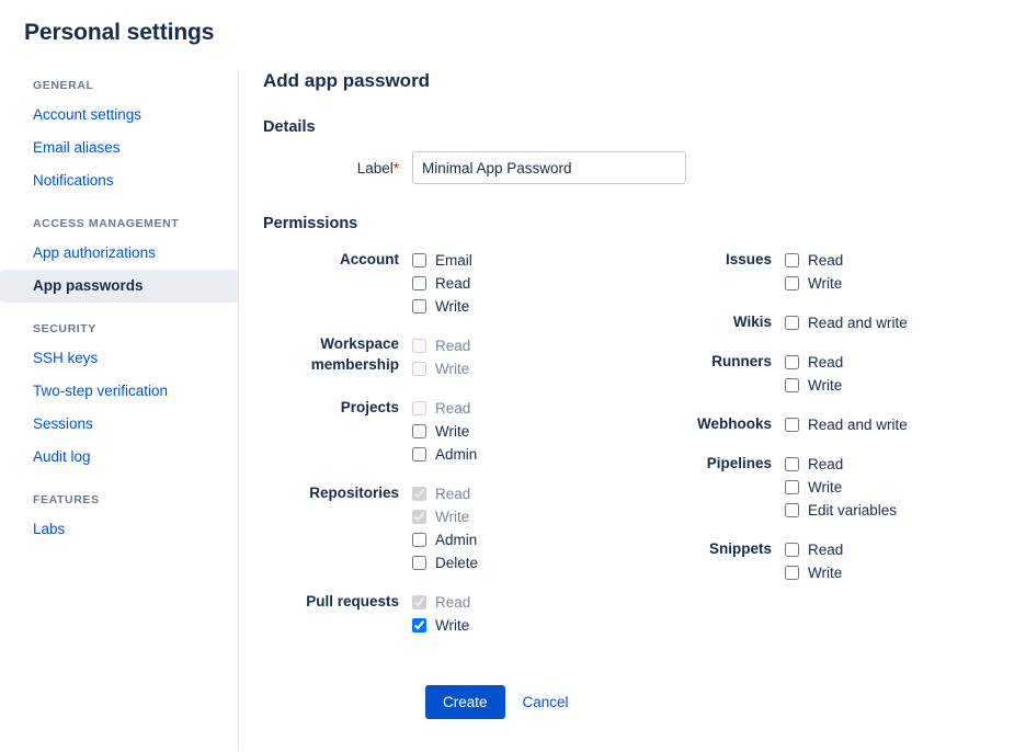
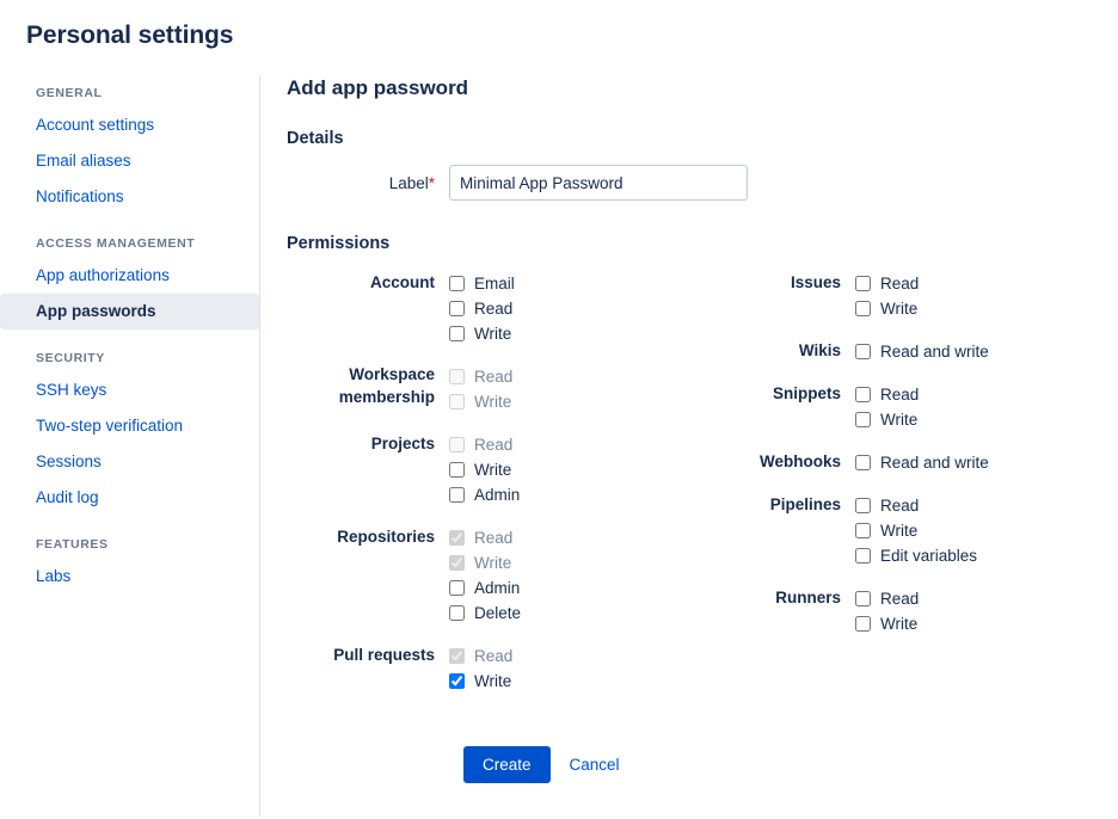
  Personal settings
  GENERAL
  Account settings
  Email aliases
  Notifications
  ACCESS MANAGEMENT
  App authorizations
  App passwords
  SECURITY
  SSH keys
  Two-step verification
  Sessions
  Audit log
  FEATURES
  Labs
  Add app password
  Details
  Label*
  Minimal App Password
  Permissions
  Account
  Email
  Read
  Write
  Workspace membership
  Read
  Write
  Projects
  Read
  Write
  Admin
  Repositories
  Read
  Write
  Admin
  Delete
  Pull requests
  Read
  Write
  Issues
  Read
  Write
  Wikis
  Read and write
- Runners
+ Snippets
  Read
  Write
  Webhooks
  Read and write
  Pipelines
  Read
  Write
  Edit variables
- Snippets
+ Runners
  Read
  Write
  Create
  Cancel
